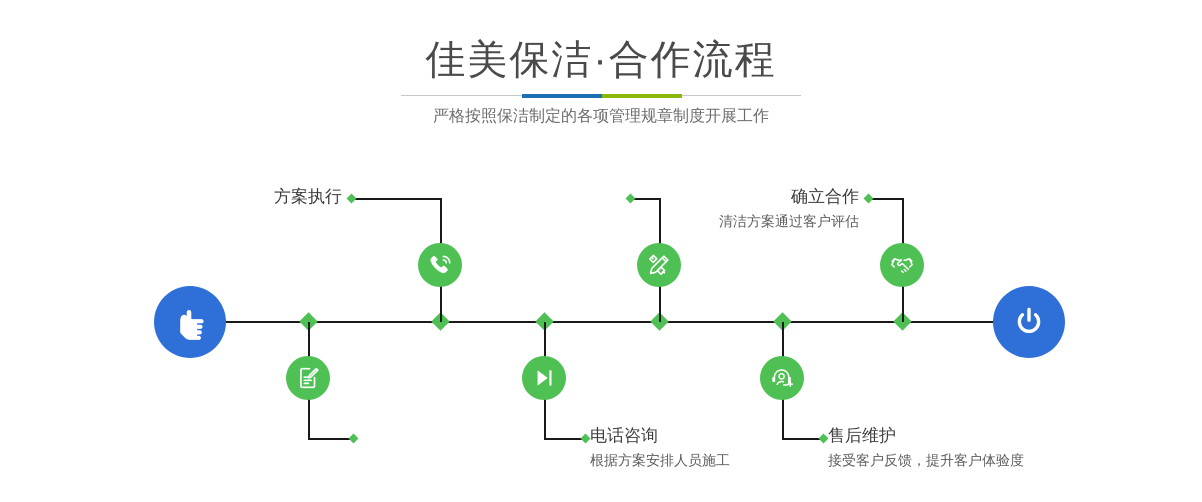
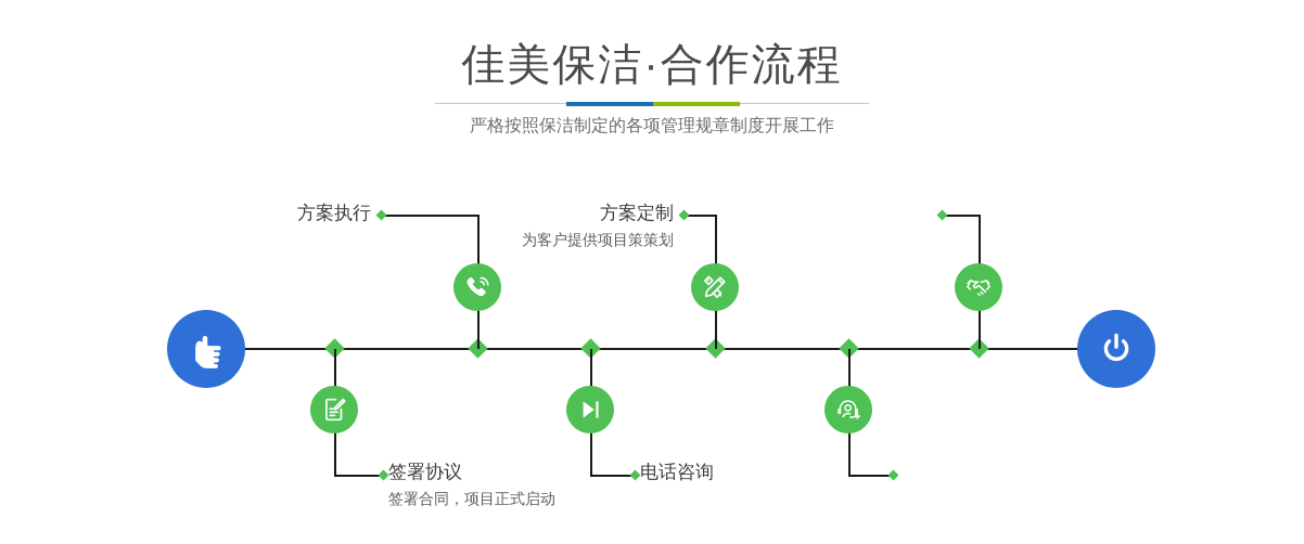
  佳美保洁·合作流程
  严格按照保洁制定的各项管理规章制度开展工作
  方案执行
+ 签署协议
+ 签署合同，项目正式启动
+ 方案定制
+ 为客户提供项目策策划
  电话咨询
- 根据方案安排人员施工
- 确立合作
- 清洁方案通过客户评估
- 售后维护
- 接受客户反馈，提升客户体验度
